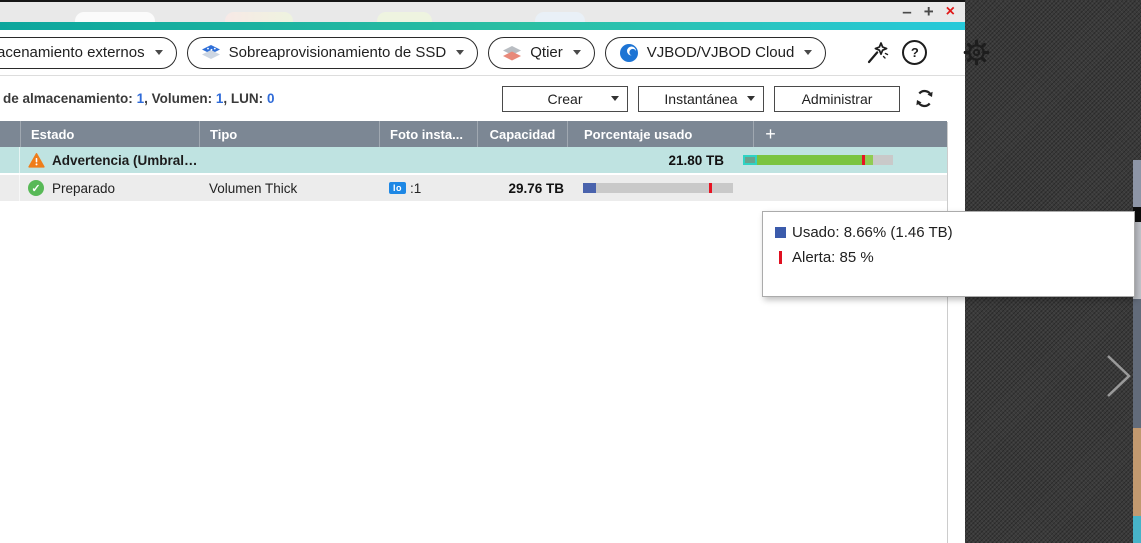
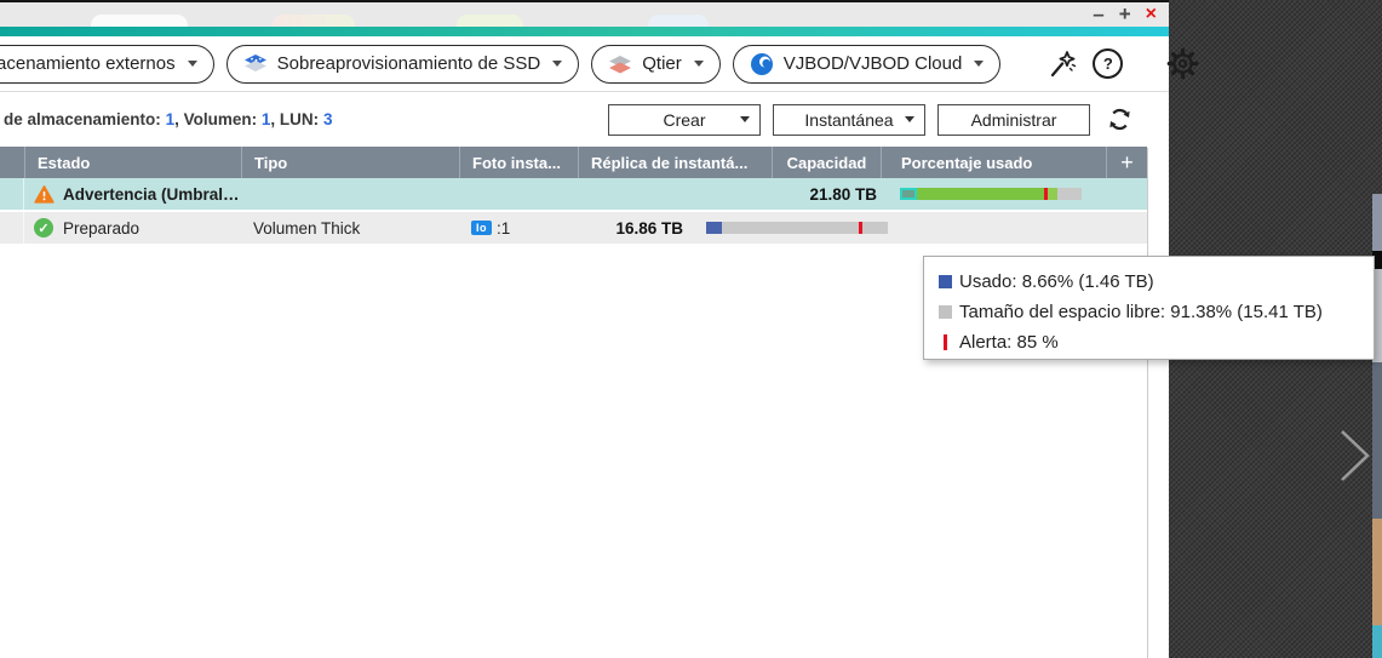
  –
  +
  ×
  acenamiento externos
  Sobreaprovisionamiento de SSD
  Qtier
  VJBOD/VJBOD Cloud
  ?
- de almacenamiento: 1, Volumen: 1, LUN: 0
+ de almacenamiento: 1, Volumen: 1, LUN: 3
  Crear
  Instantánea
  Administrar
  Estado
  Tipo
  Foto insta...
+ Réplica de instantá...
  Capacidad
  Porcentaje usado
  +
  Advertencia (Umbral al
  21.80 TB
  ✓
  Preparado
  Volumen Thick
  Io
  :1
- 29.76 TB
+ 16.86 TB
  Usado: 8.66% (1.46 TB)
+ Tamaño del espacio libre: 91.38% (15.41 TB)
  Alerta: 85 %
